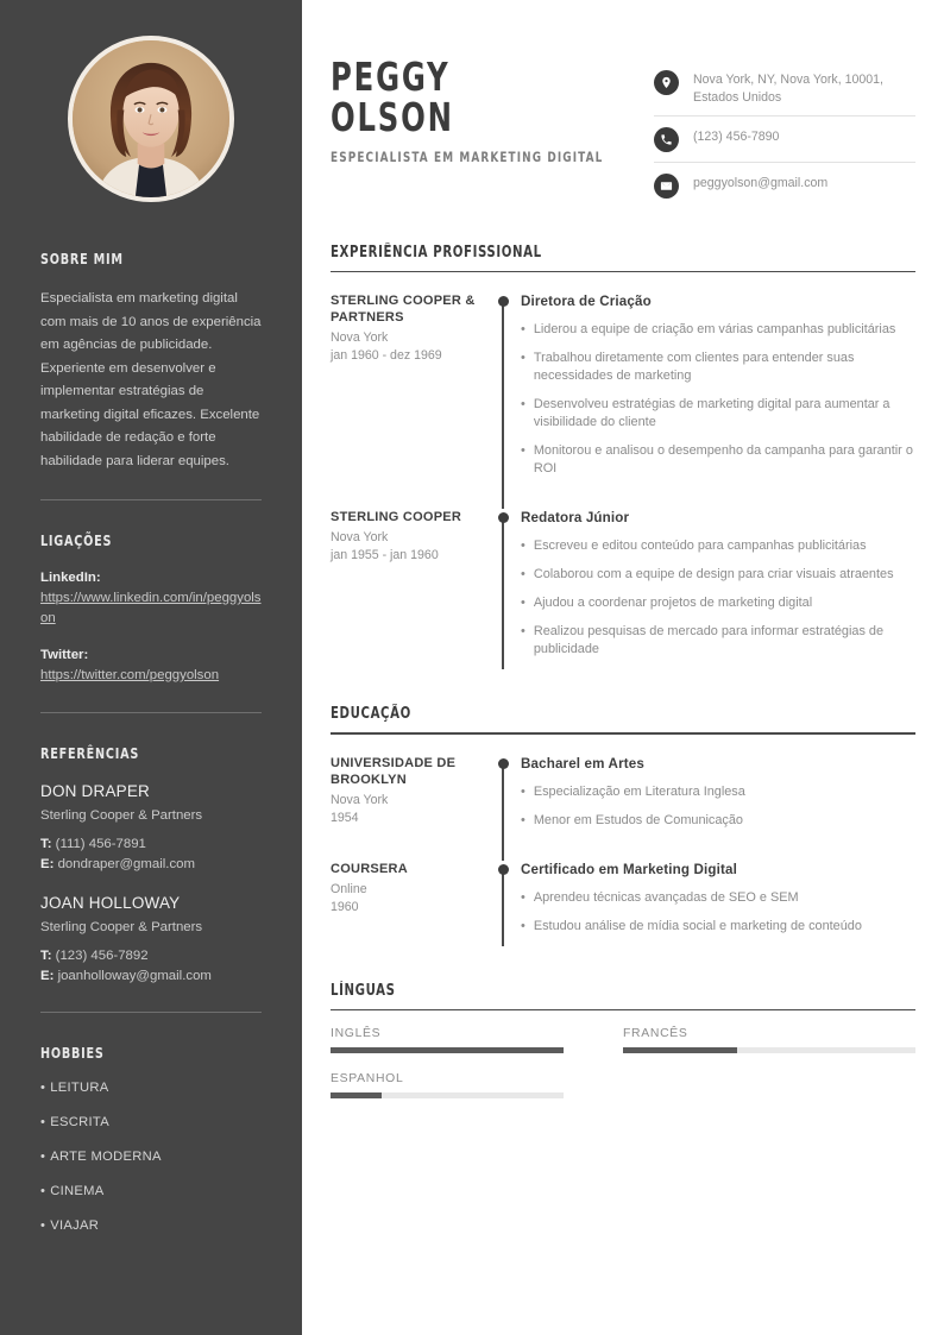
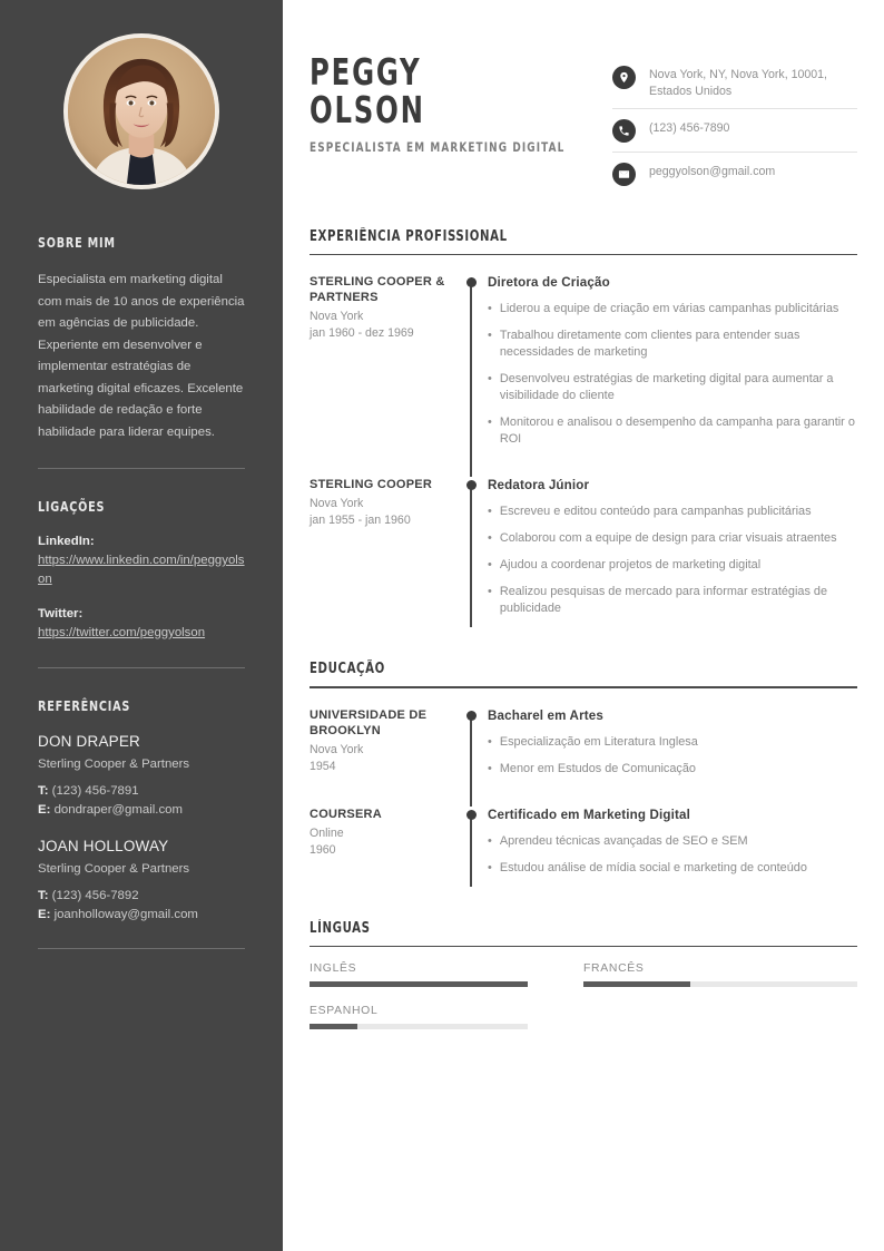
  SOBRE MIM
  Especialista em marketing digital com mais de 10 anos de experiência em agências de publicidade. Experiente em desenvolver e implementar estratégias de marketing digital eficazes. Excelente habilidade de redação e forte habilidade para liderar equipes.
  LIGAÇÕES
  LinkedIn:
  https://www.linkedin.com/in/peggyolson
  Twitter:
  https://twitter.com/peggyolson
  REFERÊNCIAS
  DON DRAPER
  Sterling Cooper & Partners
- T: (111) 456-7891
+ T: (123) 456-7891
  E: dondraper@gmail.com
  JOAN HOLLOWAY
  Sterling Cooper & Partners
  T: (123) 456-7892
  E: joanholloway@gmail.com
- HOBBIES
- • LEITURA
- • ESCRITA
- • ARTE MODERNA
- • CINEMA
- • VIAJAR
  PEGGY
  OLSON
  ESPECIALISTA EM MARKETING DIGITAL
  Nova York, NY, Nova York, 10001, Estados Unidos
  (123) 456-7890
  peggyolson@gmail.com
  EXPERIÊNCIA PROFISSIONAL
  STERLING COOPER & PARTNERS
  Nova York
  jan 1960 - dez 1969
  Diretora de Criação
  •
  Liderou a equipe de criação em várias campanhas publicitárias
  •
  Trabalhou diretamente com clientes para entender suas necessidades de marketing
  •
  Desenvolveu estratégias de marketing digital para aumentar a visibilidade do cliente
  •
  Monitorou e analisou o desempenho da campanha para garantir o ROI
  STERLING COOPER
  Nova York
  jan 1955 - jan 1960
  Redatora Júnior
  •
  Escreveu e editou conteúdo para campanhas publicitárias
  •
  Colaborou com a equipe de design para criar visuais atraentes
  •
  Ajudou a coordenar projetos de marketing digital
  •
  Realizou pesquisas de mercado para informar estratégias de publicidade
  EDUCAÇÃO
  UNIVERSIDADE DE BROOKLYN
  Nova York
  1954
  Bacharel em Artes
  •
  Especialização em Literatura Inglesa
  •
  Menor em Estudos de Comunicação
  COURSERA
  Online
  1960
  Certificado em Marketing Digital
  •
  Aprendeu técnicas avançadas de SEO e SEM
  •
  Estudou análise de mídia social e marketing de conteúdo
  LÍNGUAS
  INGLÊS
  FRANCÊS
  ESPANHOL
